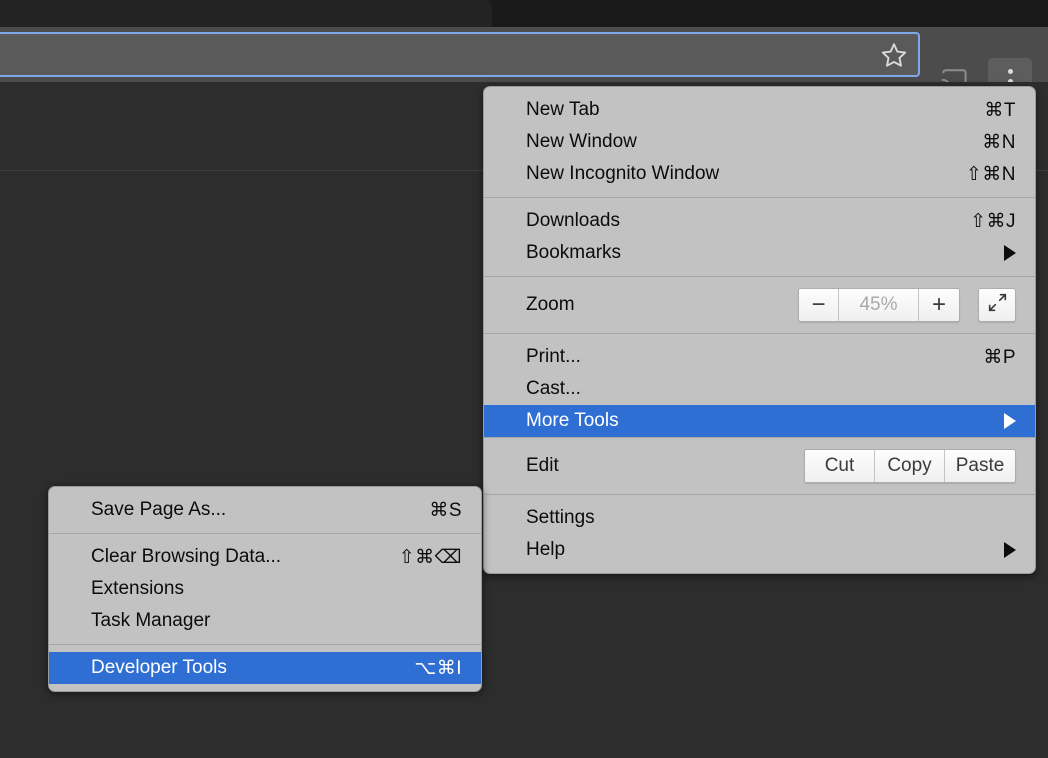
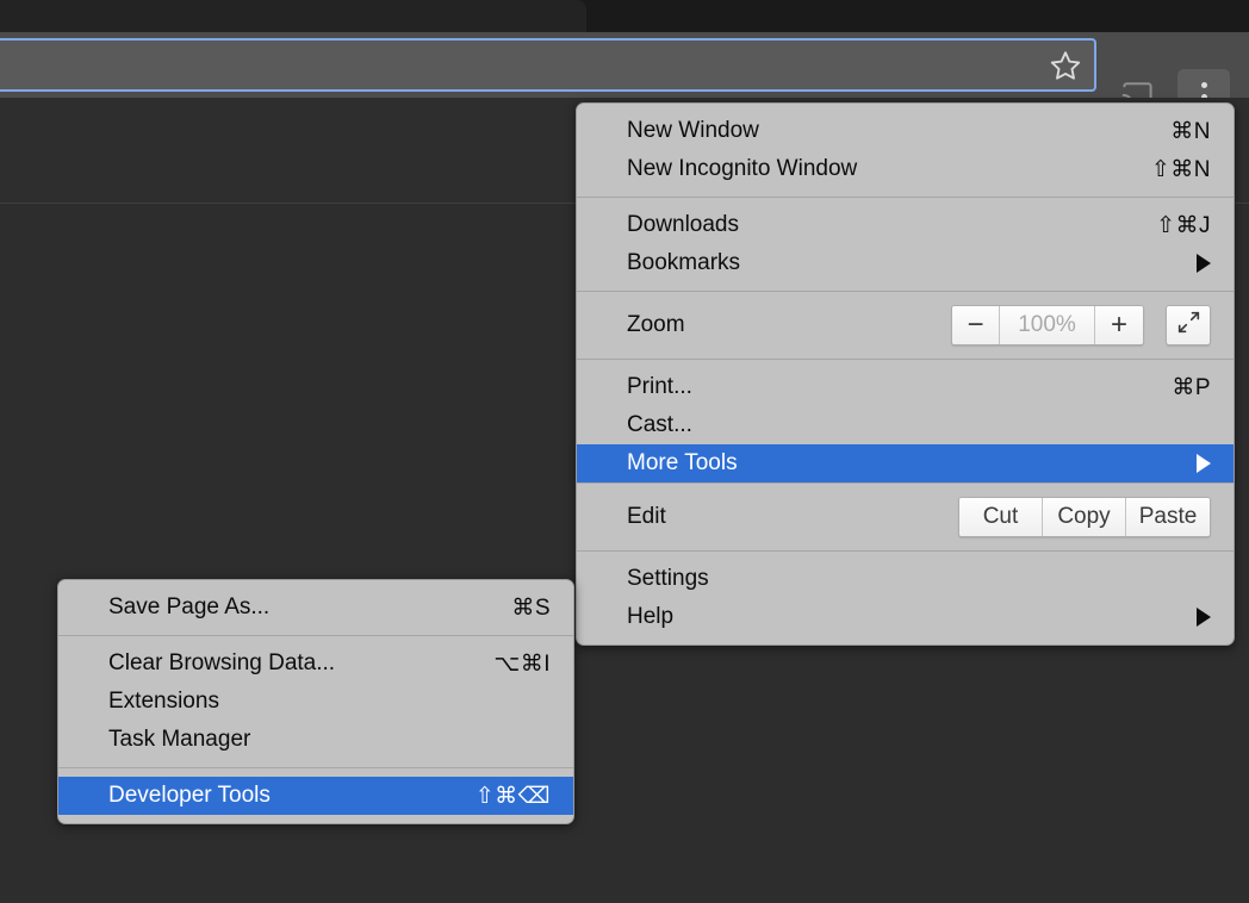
- New Tab
- ⌘T
  New Window
  ⌘N
  New Incognito Window
  ⇧⌘N
  Downloads
  ⇧⌘J
  Bookmarks
  Zoom
  −
- 45%
+ 100%
  +
  Print...
  ⌘P
  Cast...
  More Tools
  Edit
  Cut
  Copy
  Paste
  Settings
  Help
  Save Page As...
  ⌘S
  Clear Browsing Data...
- ⇧⌘⌫
+ ⌥⌘I
  Extensions
  Task Manager
  Developer Tools
- ⌥⌘I
+ ⇧⌘⌫
